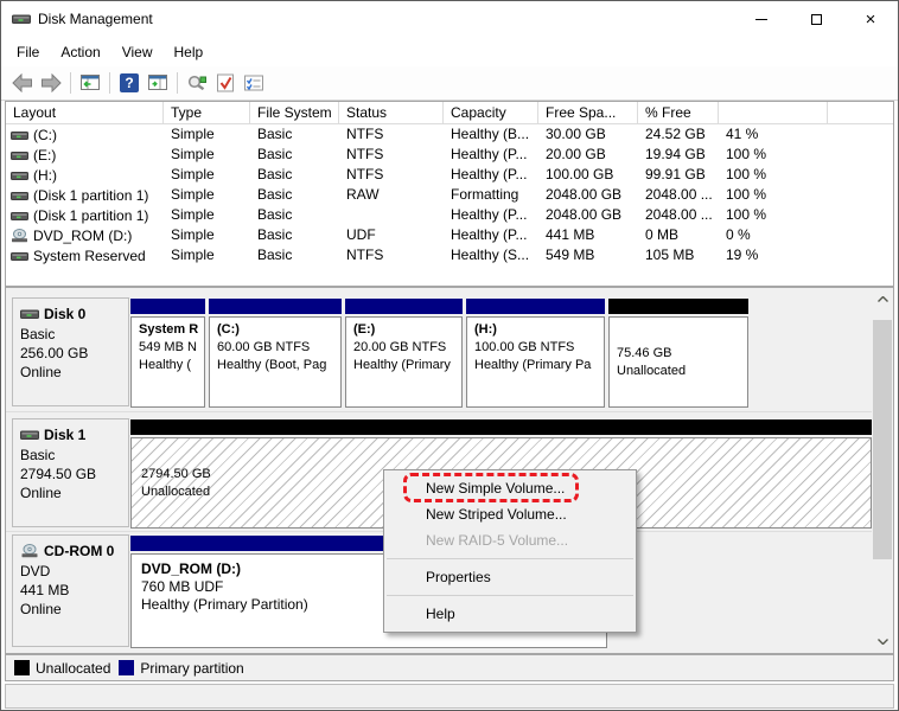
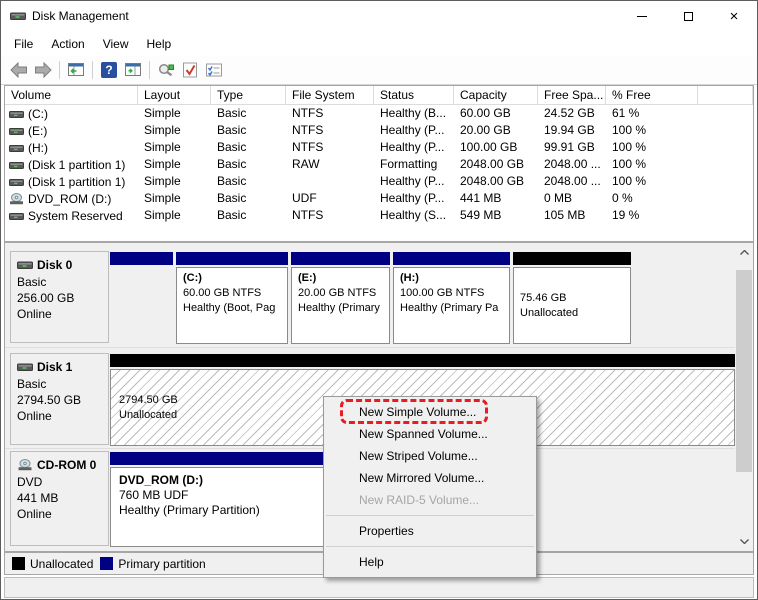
  Disk Management
  ×
  File
  Action
  View
  Help
  ?
+ Volume
  Layout
  Type
  File System
  Status
  Capacity
  Free Spa...
  % Free
  (C:)
  Simple
  Basic
  NTFS
  Healthy (B...
- 30.00 GB
+ 60.00 GB
  24.52 GB
- 41 %
+ 61 %
  (E:)
  Simple
  Basic
  NTFS
  Healthy (P...
  20.00 GB
  19.94 GB
  100 %
  (H:)
  Simple
  Basic
  NTFS
  Healthy (P...
  100.00 GB
  99.91 GB
  100 %
  (Disk 1 partition 1)
  Simple
  Basic
  RAW
  Formatting
  2048.00 GB
  2048.00 ...
  100 %
  (Disk 1 partition 1)
  Simple
  Basic
  Healthy (P...
  2048.00 GB
  2048.00 ...
  100 %
  DVD_ROM (D:)
  Simple
  Basic
  UDF
  Healthy (P...
  441 MB
  0 MB
  0 %
  System Reserved
  Simple
  Basic
  NTFS
  Healthy (S...
  549 MB
  105 MB
  19 %
  Disk 0
  Basic
  256.00 GB
  Online
- System R
- 549 MB N
- Healthy (
  (C:)
  60.00 GB NTFS
  Healthy (Boot, Pag
  (E:)
  20.00 GB NTFS
  Healthy (Primary
  (H:)
  100.00 GB NTFS
  Healthy (Primary Pa
  75.46 GB
  Unallocated
  Disk 1
  Basic
  2794.50 GB
  Online
  2794.50 GB
  Unallocated
  CD-ROM 0
  DVD
  441 MB
  Online
  DVD_ROM (D:)
  760 MB UDF
  Healthy (Primary Partition)
  Unallocated
  Primary partition
  New Simple Volume...
+ New Spanned Volume...
  New Striped Volume...
+ New Mirrored Volume...
  New RAID-5 Volume...
  Properties
  Help
